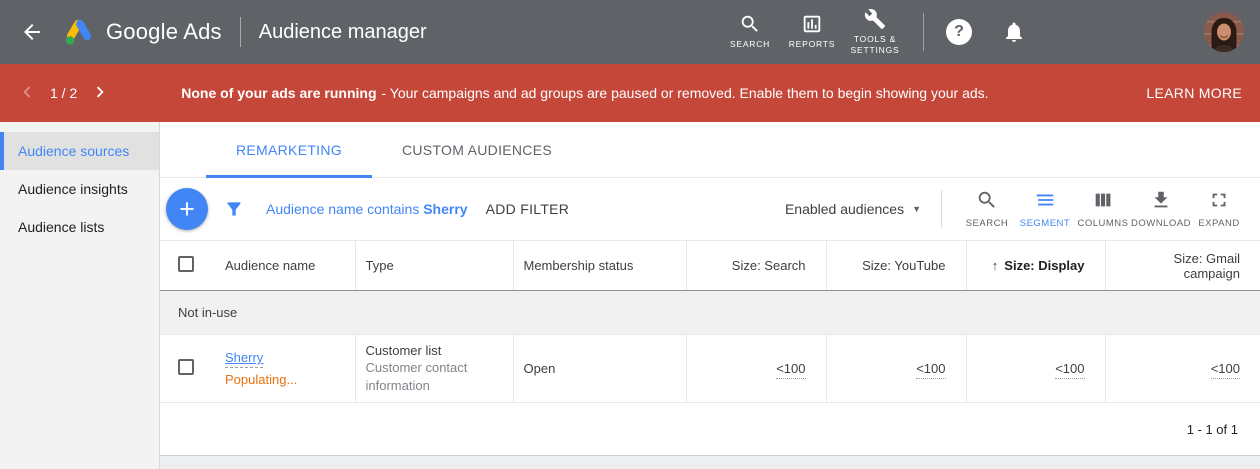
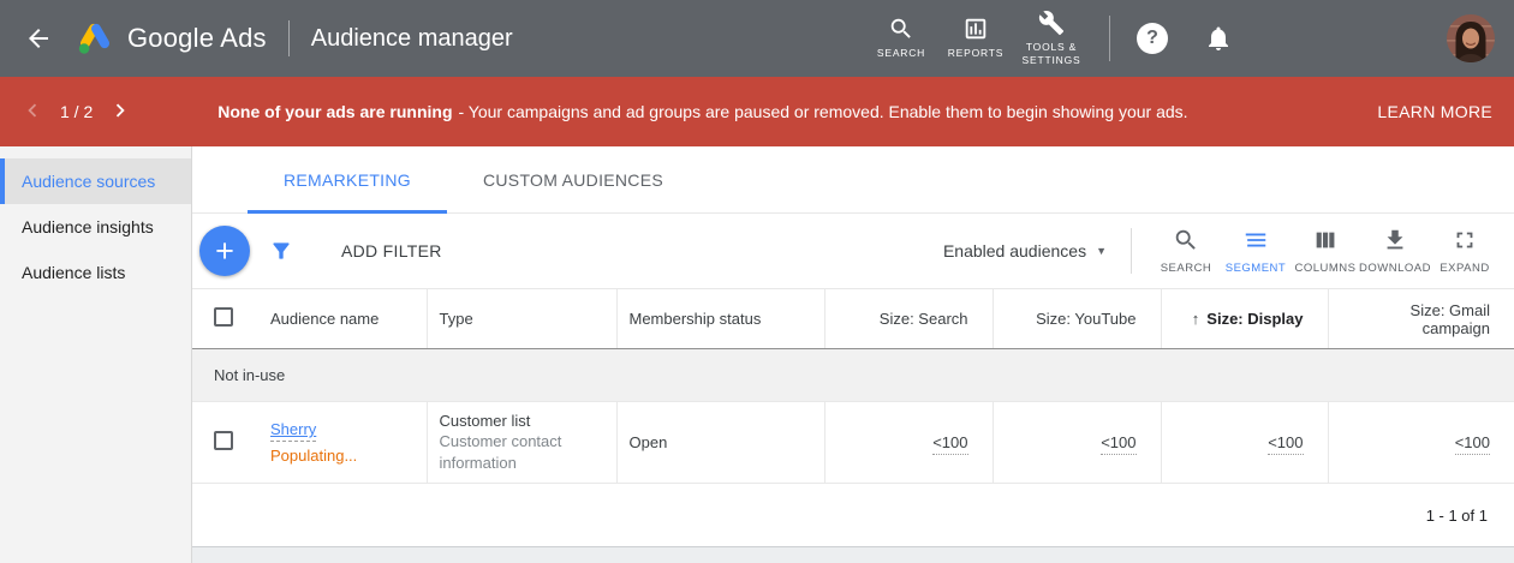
  Google Ads
  Audience manager
  SEARCH
  REPORTS
  TOOLS & SETTINGS
  ?
  1 / 2
  None of your ads are running - Your campaigns and ad groups are paused or removed. Enable them to begin showing your ads.
  LEARN MORE
  Audience sources
  Audience insights
  Audience lists
  REMARKETING
  CUSTOM AUDIENCES
  +
- Audience name contains Sherry
  ADD FILTER
  Enabled audiences
  ▼
  SEARCH
  SEGMENT
  COLUMNS
  DOWNLOAD
  EXPAND
  	Audience name	Type	Membership status	Size: Search	Size: YouTube	↑ Size: Display	Size: Gmail campaign
  Not in-use
  	Sherry Populating...	Customer list Customer contact information	Open	<100	<100	<100	<100
  1 - 1 of 1
